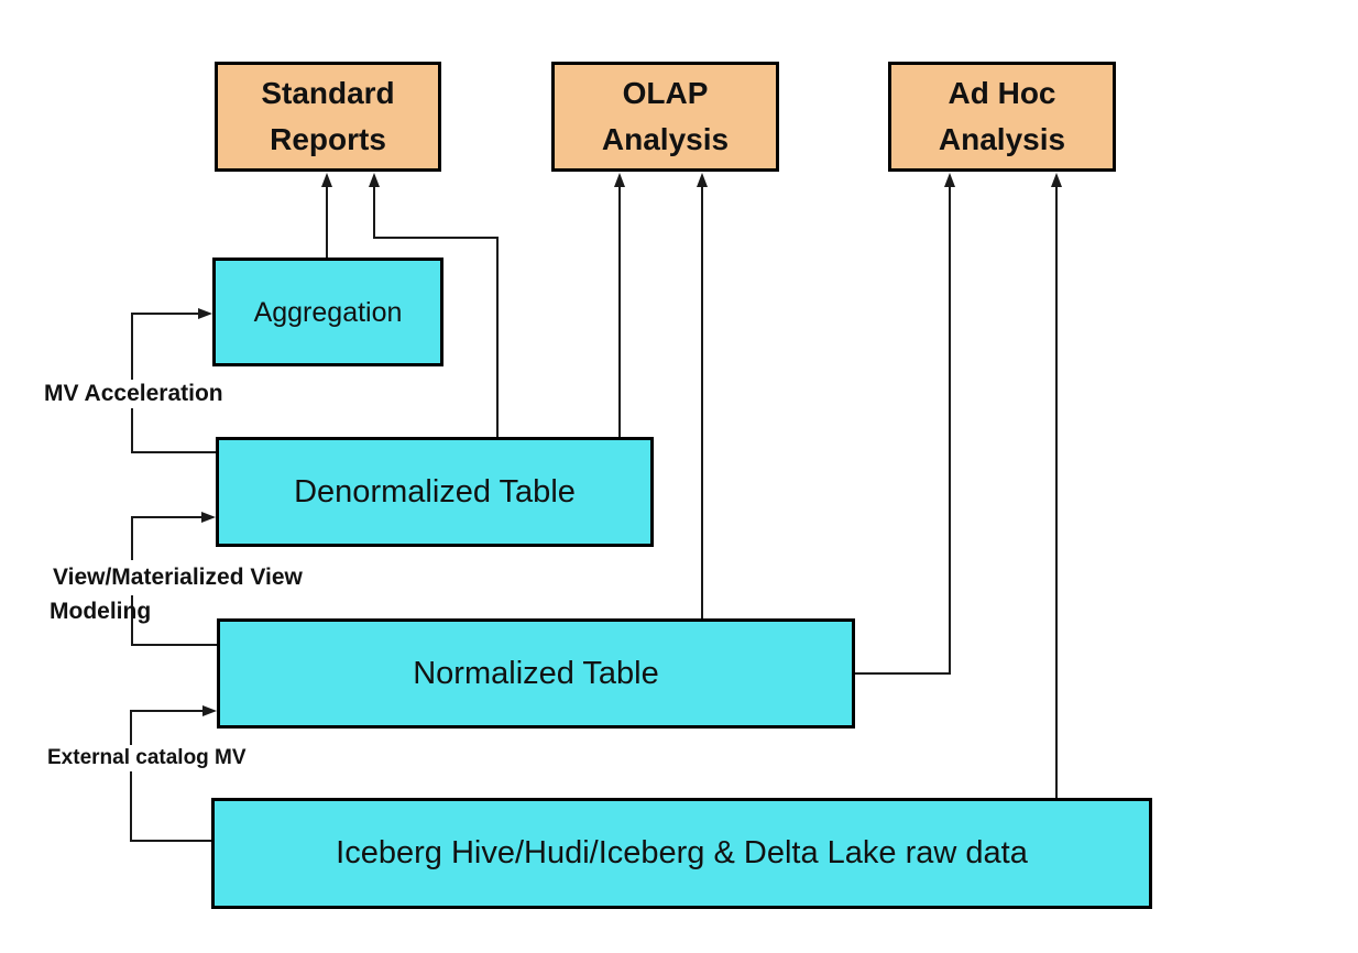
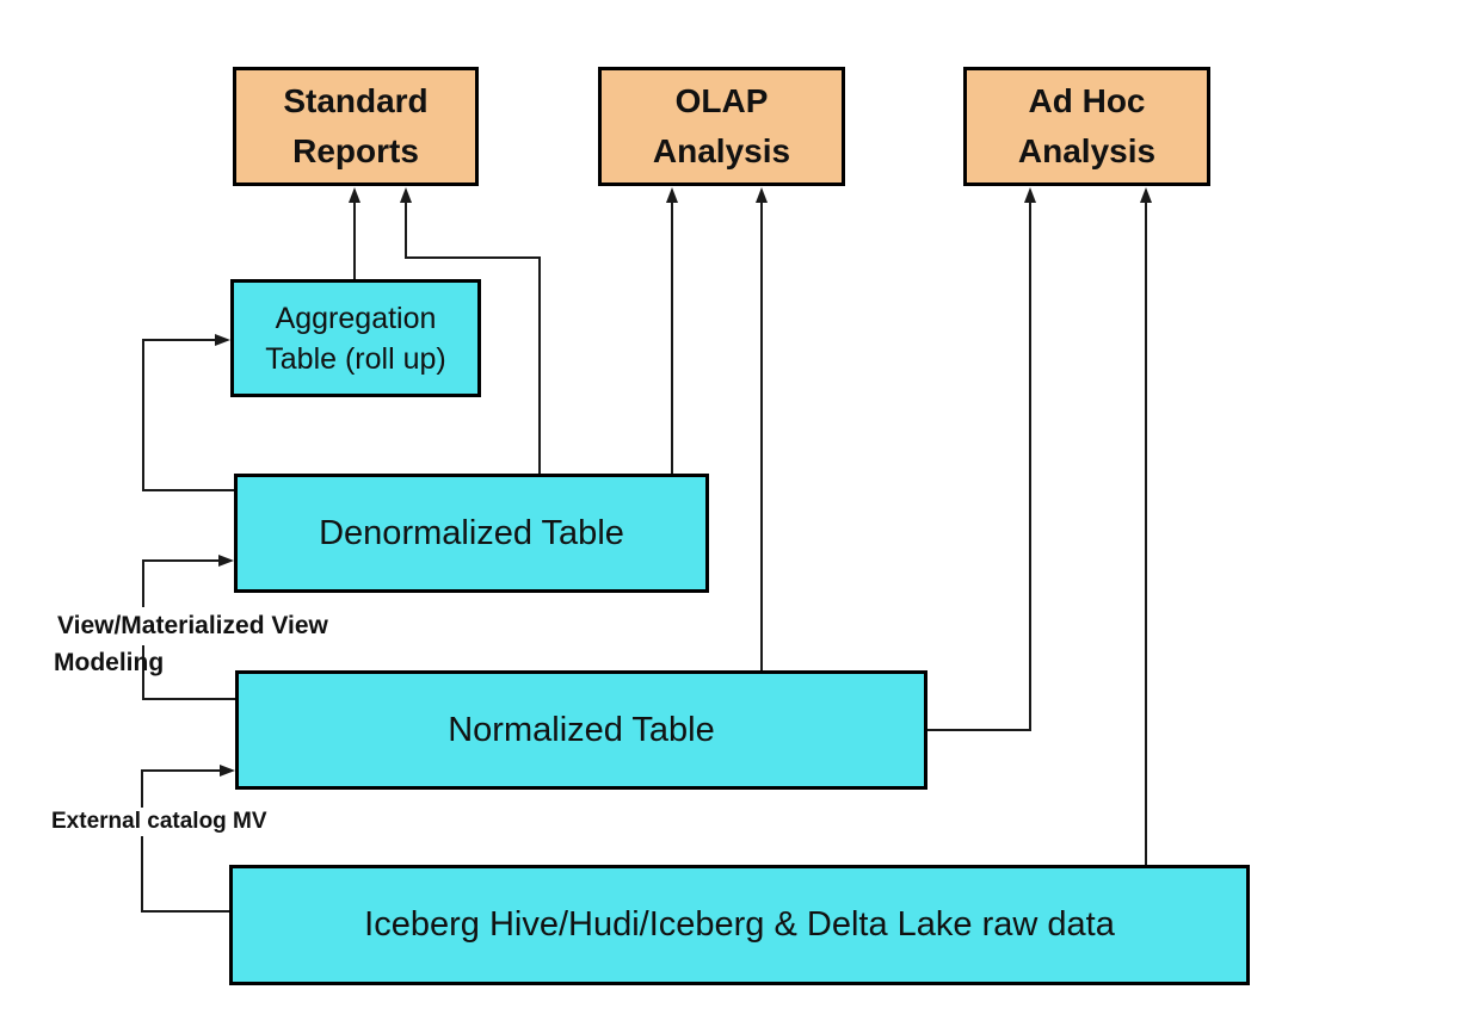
  Standard
  Reports
  OLAP
  Analysis
  Ad Hoc
  Analysis
  Aggregation
+ Table (roll up)
  Denormalized Table
  Normalized Table
  Iceberg Hive/Hudi/Iceberg & Delta Lake raw data
- MV Acceleration
  View/Materialized View
  Modeling
  External catalog MV
